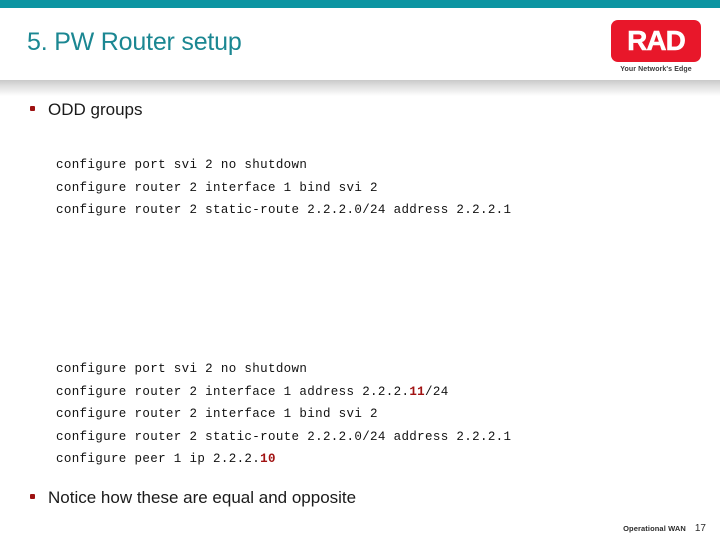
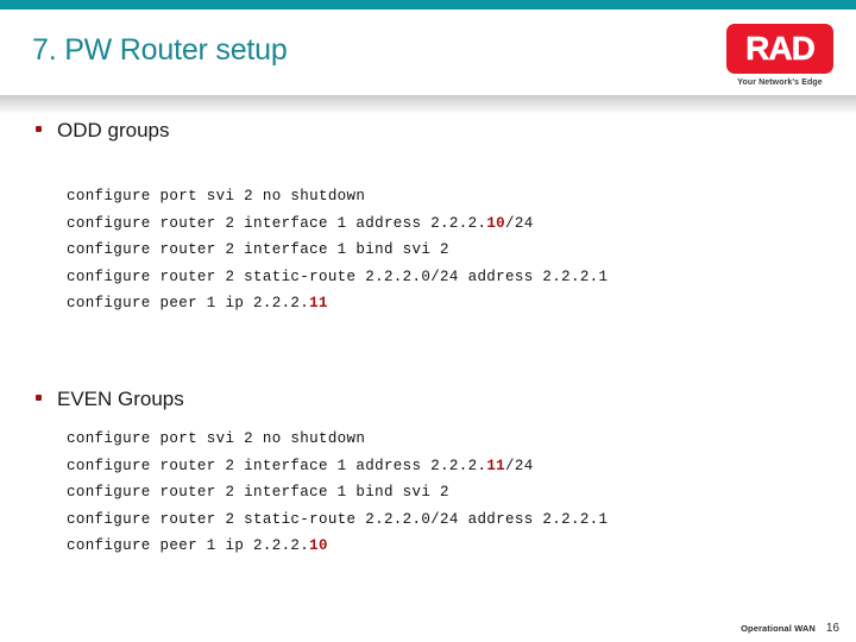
- 5. PW Router setup
+ 7. PW Router setup
  RAD
  ODD groups
  configure port svi 2 no shutdown
+ configure router 2 interface 1 address 2.2.2.10/24
  configure router 2 interface 1 bind svi 2
  configure router 2 static-route 2.2.2.0/24 address 2.2.2.1
+ configure peer 1 ip 2.2.2.11
+ EVEN Groups
  configure port svi 2 no shutdown
  configure router 2 interface 1 address 2.2.2.11/24
  configure router 2 interface 1 bind svi 2
  configure router 2 static-route 2.2.2.0/24 address 2.2.2.1
  configure peer 1 ip 2.2.2.10
- Notice how these are equal and opposite
  Operational WAN
- 17
+ 16
